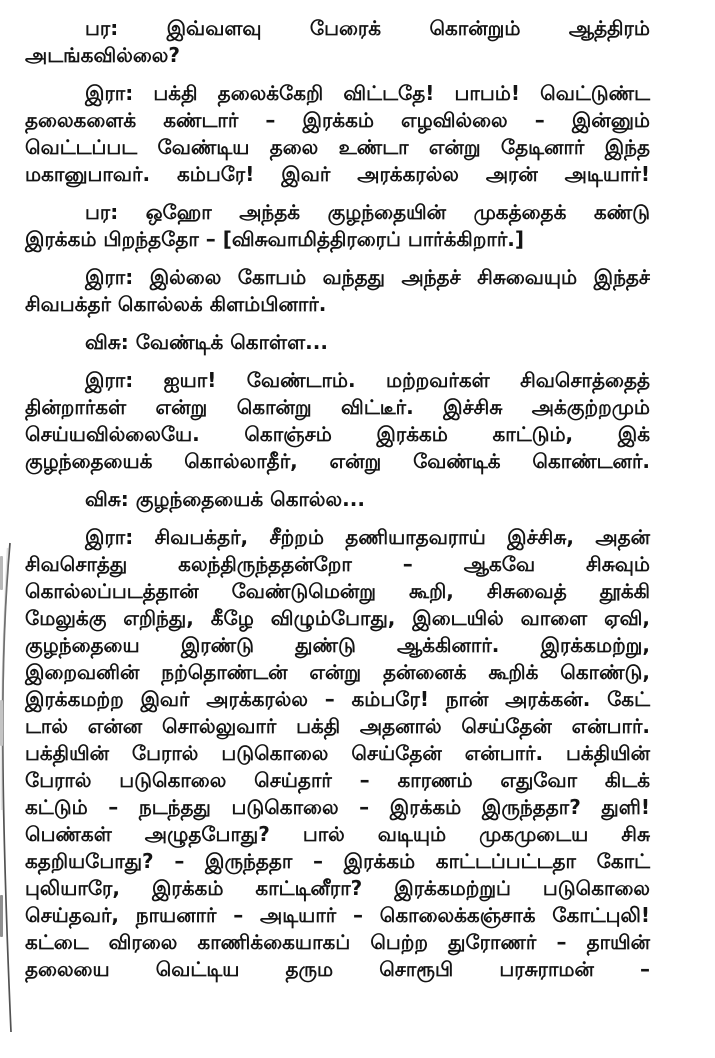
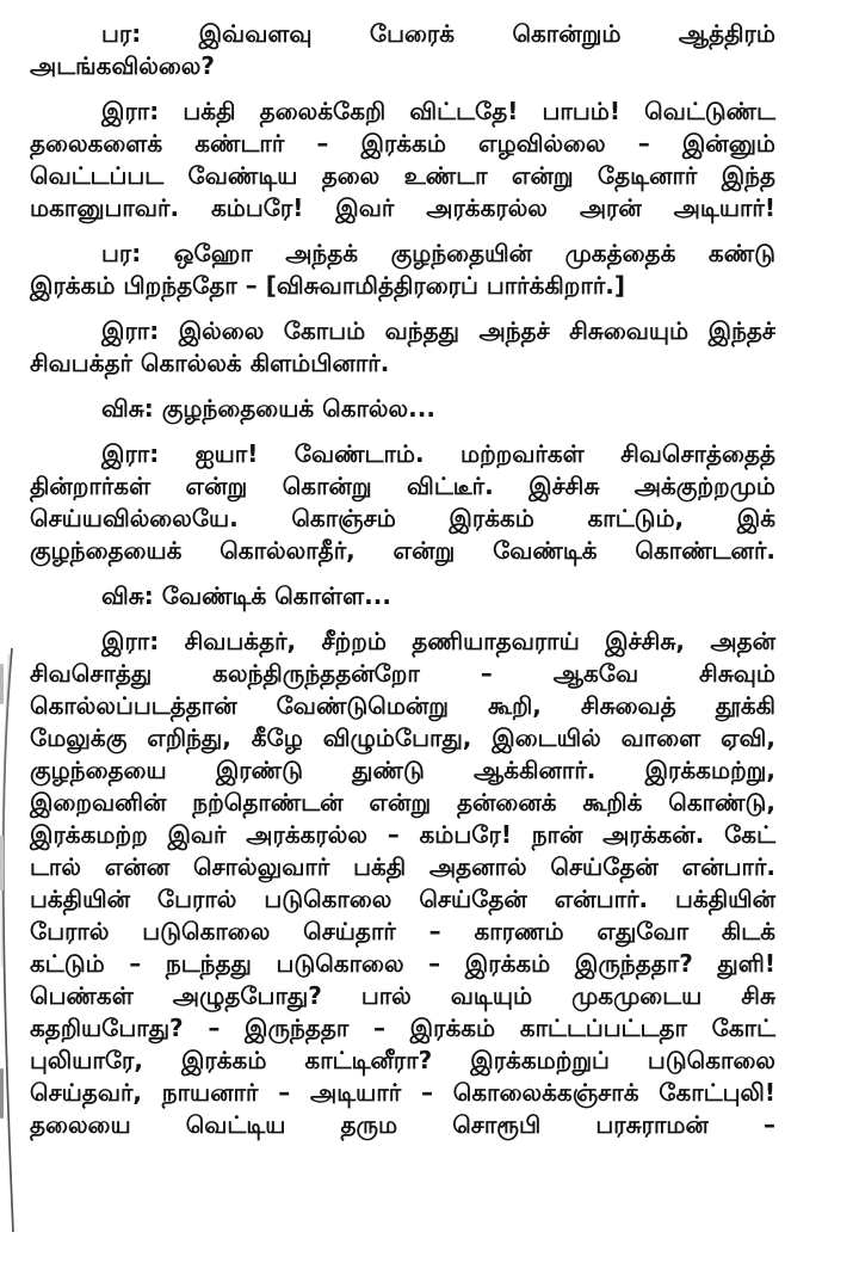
  பர: இவ்வளவு பேரைக் கொன்றும் ஆத்திரம்
  அடங்கவில்லை?
  இரா: பக்தி தலைக்கேறி விட்டதே! பாபம்! வெட்டுண்ட
  தலைகளைக் கண்டார் – இரக்கம் எழவில்லை – இன்னும்
  வெட்டப்பட வேண்டிய தலை உண்டா என்று தேடினார் இந்த
  மகானுபாவர். கம்பரே! இவர் அரக்கரல்ல அரன் அடியார்!
  பர: ஒஹோ அந்தக் குழந்தையின் முகத்தைக் கண்டு
  இரக்கம் பிறந்ததோ – [விசுவாமித்திரரைப் பார்க்கிறார்.]
  இரா: இல்லை கோபம் வந்தது அந்தச் சிசுவையும் இந்தச்
  சிவபக்தர் கொல்லக் கிளம்பினார்.
- விசு: வேண்டிக் கொள்ள...
+ விசு: குழந்தையைக் கொல்ல...
  இரா: ஐயா! வேண்டாம். மற்றவர்கள் சிவசொத்தைத்
  தின்றார்கள் என்று கொன்று விட்டீர். இச்சிசு அக்குற்றமும்
  செய்யவில்லையே. கொஞ்சம் இரக்கம் காட்டும், இக்
  குழந்தையைக் கொல்லாதீர், என்று வேண்டிக் கொண்டனர்.
- விசு: குழந்தையைக் கொல்ல...
+ விசு: வேண்டிக் கொள்ள...
  இரா: சிவபக்தர், சீற்றம் தணியாதவராய் இச்சிசு, அதன்
  சிவசொத்து கலந்திருந்ததன்றோ – ஆகவே சிசுவும்
  கொல்லப்படத்தான் வேண்டுமென்று கூறி, சிசுவைத் தூக்கி
  மேலுக்கு எறிந்து, கீழே விழும்போது, இடையில் வாளை ஏவி,
  குழந்தையை இரண்டு துண்டு ஆக்கினார். இரக்கமற்று,
  இறைவனின் நற்தொண்டன் என்று தன்னைக் கூறிக் கொண்டு,
  இரக்கமற்ற இவர் அரக்கரல்ல – கம்பரே! நான் அரக்கன். கேட்
  டால் என்ன சொல்லுவார் பக்தி அதனால் செய்தேன் என்பார்.
  பக்தியின் பேரால் படுகொலை செய்தேன் என்பார். பக்தியின்
  பேரால் படுகொலை செய்தார் – காரணம் எதுவோ கிடக்
  கட்டும் – நடந்தது படுகொலை – இரக்கம் இருந்ததா? துளி!
  பெண்கள் அழுதபோது? பால் வடியும் முகமுடைய சிசு
  கதறியபோது? – இருந்ததா – இரக்கம் காட்டப்பட்டதா கோட்
  புலியாரே, இரக்கம் காட்டினீரா? இரக்கமற்றுப் படுகொலை
  செய்தவர், நாயனார் – அடியார் – கொலைக்கஞ்சாக் கோட்புலி!
- கட்டை விரலை காணிக்கையாகப் பெற்ற துரோணர் – தாயின்
  தலையை வெட்டிய தரும சொரூபி பரசுராமன் –
